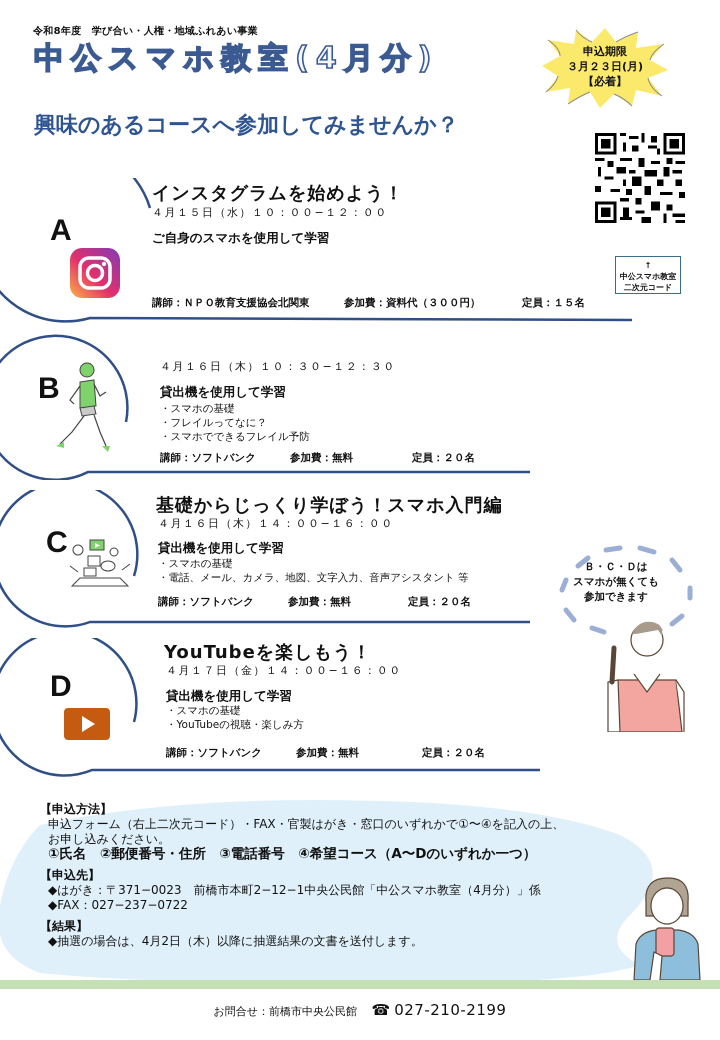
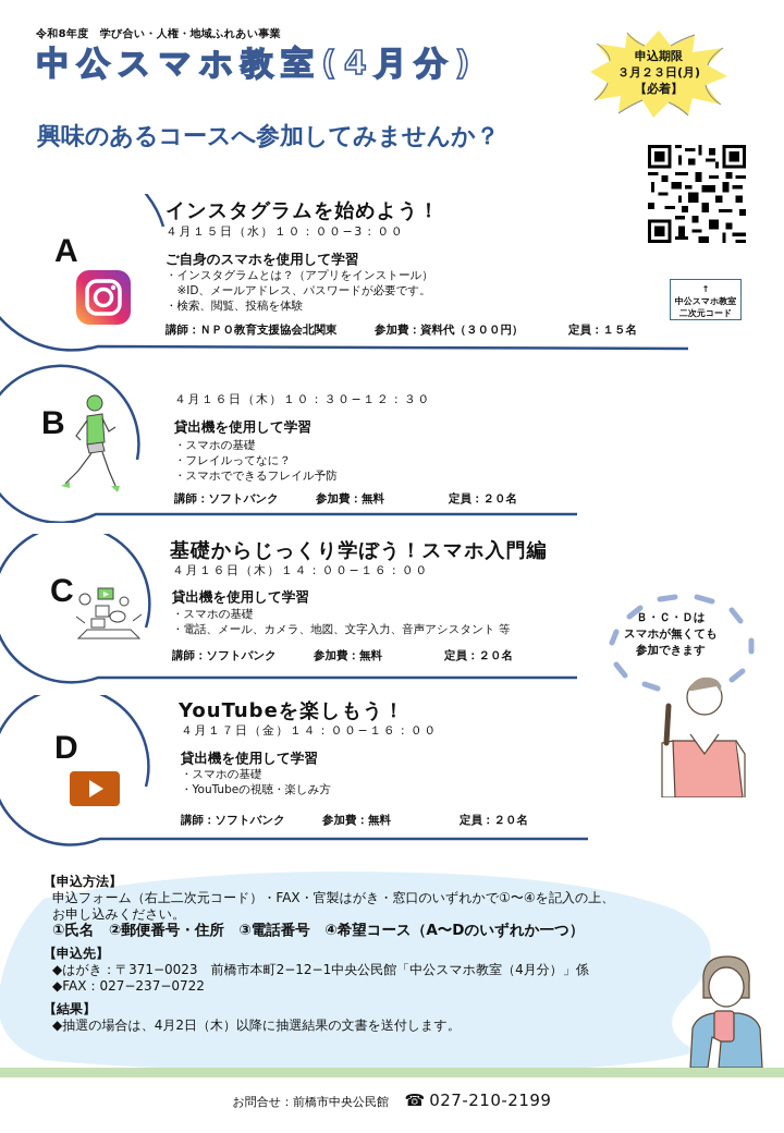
  令和8年度 学び合い・人権・地域ふれあい事業
  中公スマホ教室(4月分)
  申込期限
  ３月２３日(月)
  【必着】
  ↑
  中公スマホ教室
  二次元コード
  興味のあるコースへ参加してみませんか？
  A
  インスタグラムを始めよう！
- ４月１５日（水）１０：００−１２：００
+ ４月１５日（水）１０：００−3：００
  ご自身のスマホを使用して学習
+ ・インスタグラムとは？（アプリをインストール）
+ ※ID、メールアドレス、パスワードが必要です。
+ ・検索、閲覧、投稿を体験
  講師：ＮＰＯ教育支援協会北関東
  参加費：資料代（３００円）
  定員：１５名
  B
  ４月１６日（木）１０：３０−１２：３０
  貸出機を使用して学習
  ・スマホの基礎
  ・フレイルってなに？
  ・スマホでできるフレイル予防
  講師：ソフトバンク
  参加費：無料
  定員：２０名
  C
  基礎からじっくり学ぼう！スマホ入門編
  ４月１６日（木）１４：００−１６：００
  貸出機を使用して学習
  ・スマホの基礎
  ・電話、メール、カメラ、地図、文字入力、音声アシスタント 等
  講師：ソフトバンク
  参加費：無料
  定員：２０名
  D
  YouTubeを楽しもう！
  ４月１７日（金）１４：００−１６：００
  貸出機を使用して学習
  ・スマホの基礎
  ・YouTubeの視聴・楽しみ方
  講師：ソフトバンク
  参加費：無料
  定員：２０名
  Ｂ・Ｃ・Ｄは
  スマホが無くても
  参加できます
  【申込方法】
  申込フォーム（右上二次元コード）・FAX・官製はがき・窓口のいずれかで①〜④を記入の上、
  お申し込みください。
  ①氏名 ②郵便番号・住所 ③電話番号 ④希望コース（A〜Dのいずれか一つ）
  【申込先】
  ◆はがき：〒371−0023 前橋市本町2−12−1中央公民館「中公スマホ教室（4月分）」係
  ◆FAX：027−237−0722
  【結果】
  ◆抽選の場合は、4月2日（木）以降に抽選結果の文書を送付します。
  お問合せ：前橋市中央公民館 ☎ 027-210-2199
